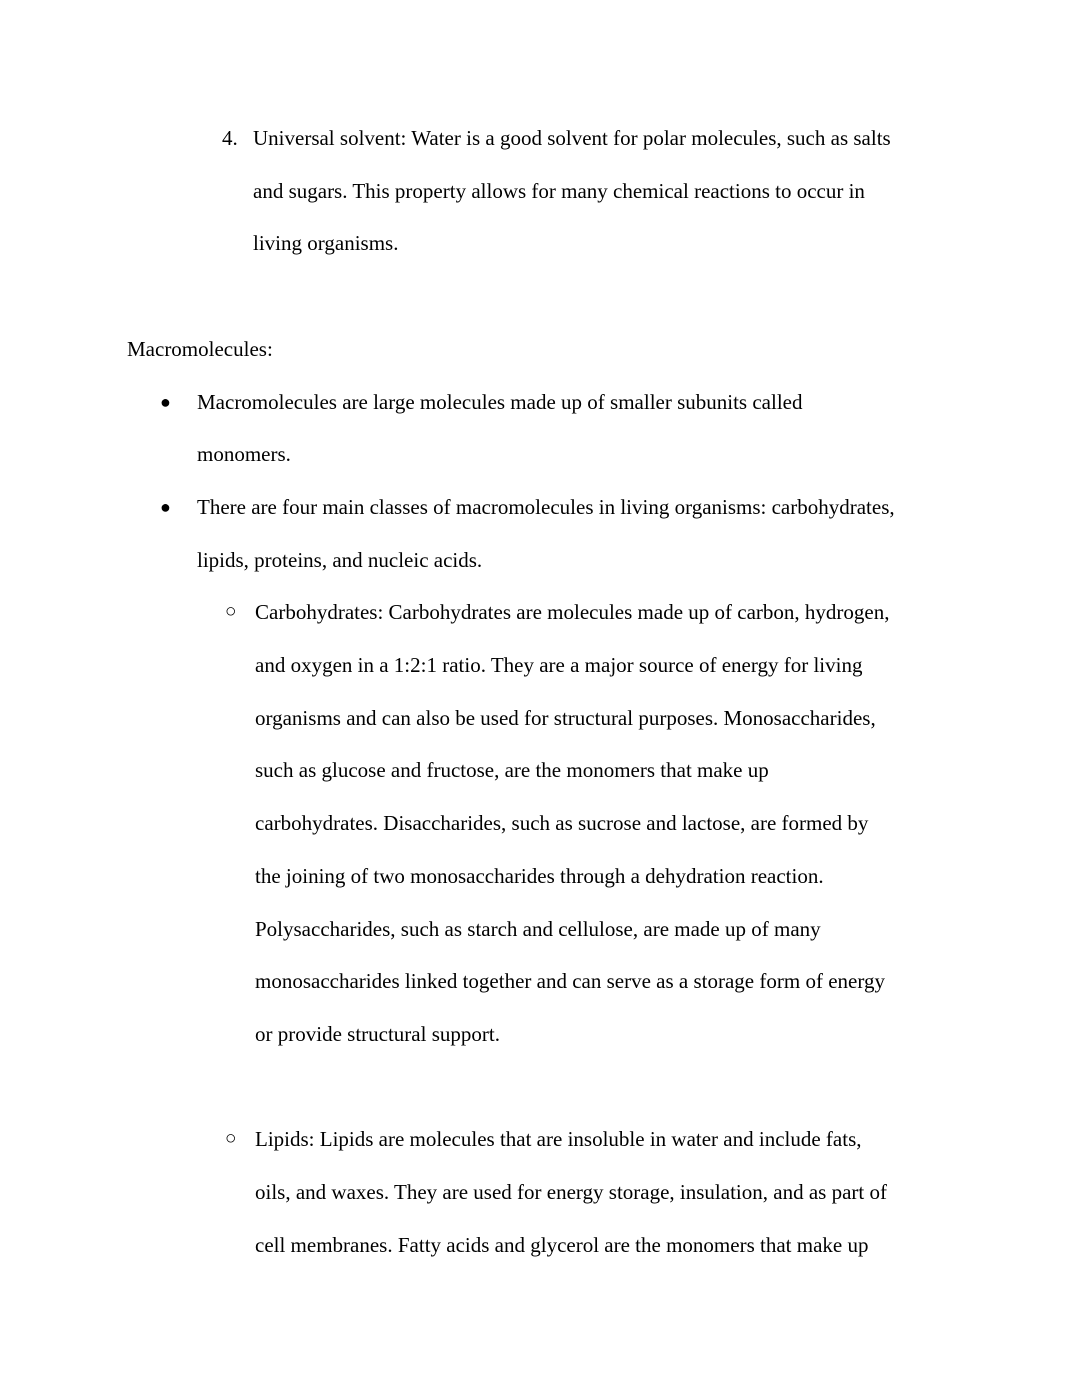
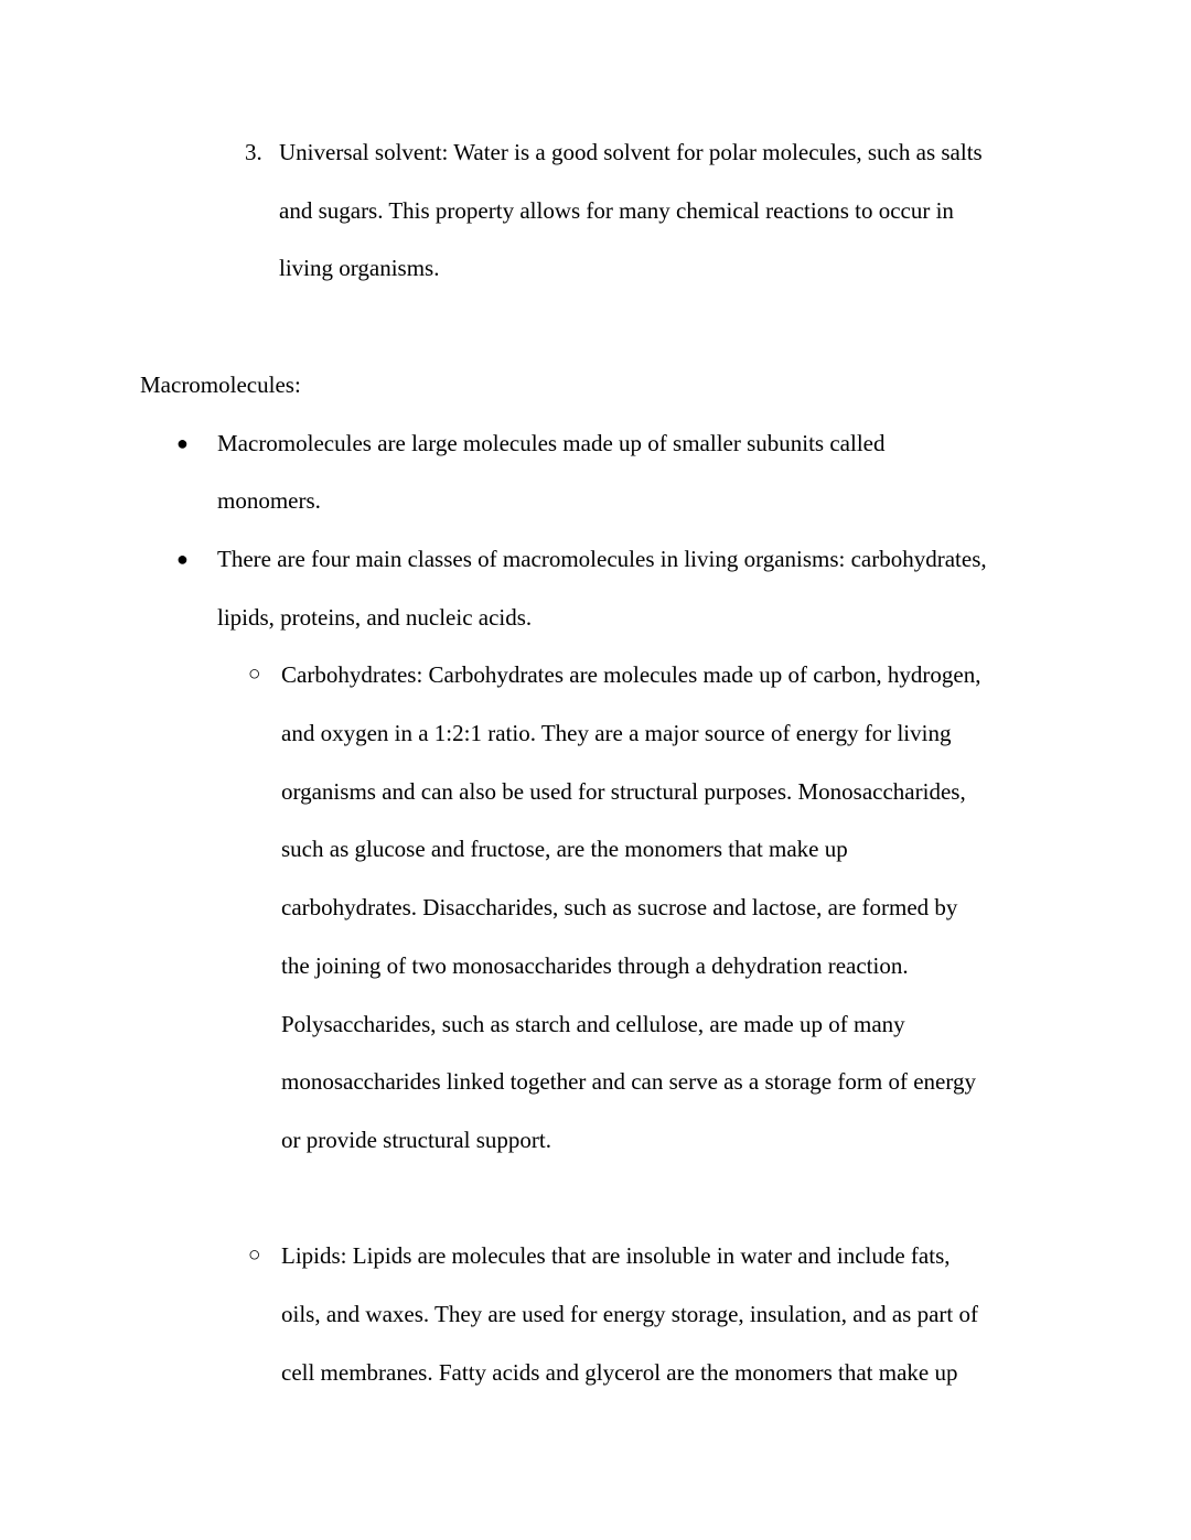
- 4.
+ 3.
  Universal solvent: Water is a good solvent for polar molecules, such as salts
  and sugars. This property allows for many chemical reactions to occur in
  living organisms.
  Macromolecules:
  ●
  Macromolecules are large molecules made up of smaller subunits called
  monomers.
  ●
  There are four main classes of macromolecules in living organisms: carbohydrates,
  lipids, proteins, and nucleic acids.
  ○
  Carbohydrates: Carbohydrates are molecules made up of carbon, hydrogen,
  and oxygen in a 1:2:1 ratio. They are a major source of energy for living
  organisms and can also be used for structural purposes. Monosaccharides,
  such as glucose and fructose, are the monomers that make up
  carbohydrates. Disaccharides, such as sucrose and lactose, are formed by
  the joining of two monosaccharides through a dehydration reaction.
  Polysaccharides, such as starch and cellulose, are made up of many
  monosaccharides linked together and can serve as a storage form of energy
  or provide structural support.
  ○
  Lipids: Lipids are molecules that are insoluble in water and include fats,
  oils, and waxes. They are used for energy storage, insulation, and as part of
  cell membranes. Fatty acids and glycerol are the monomers that make up
